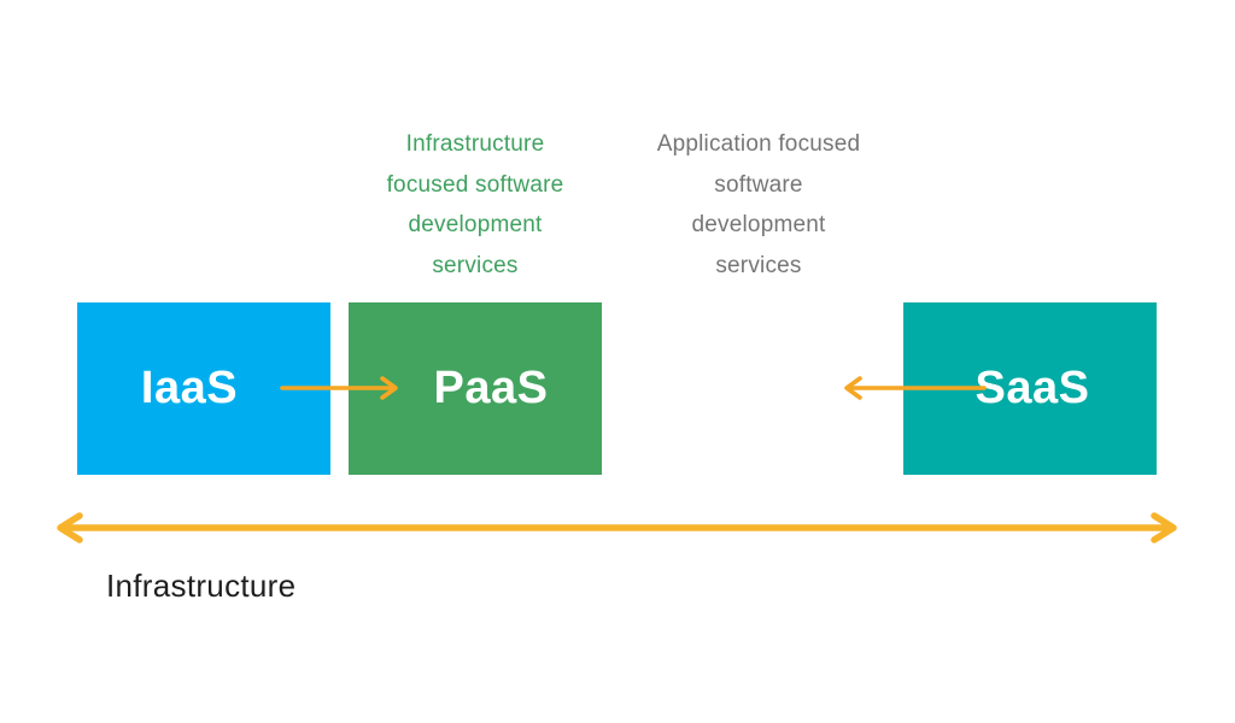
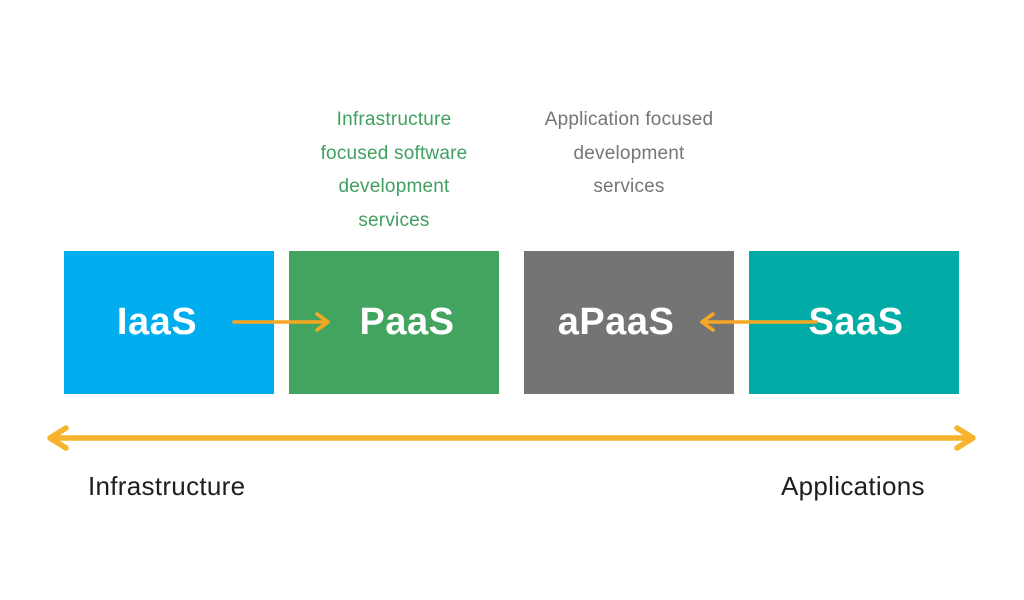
  Infrastructure
  focused software
  development
  services
  Application focused
- software
  development
  services
  IaaS
  PaaS
+ aPaaS
  SaaS
  Infrastructure
+ Applications
